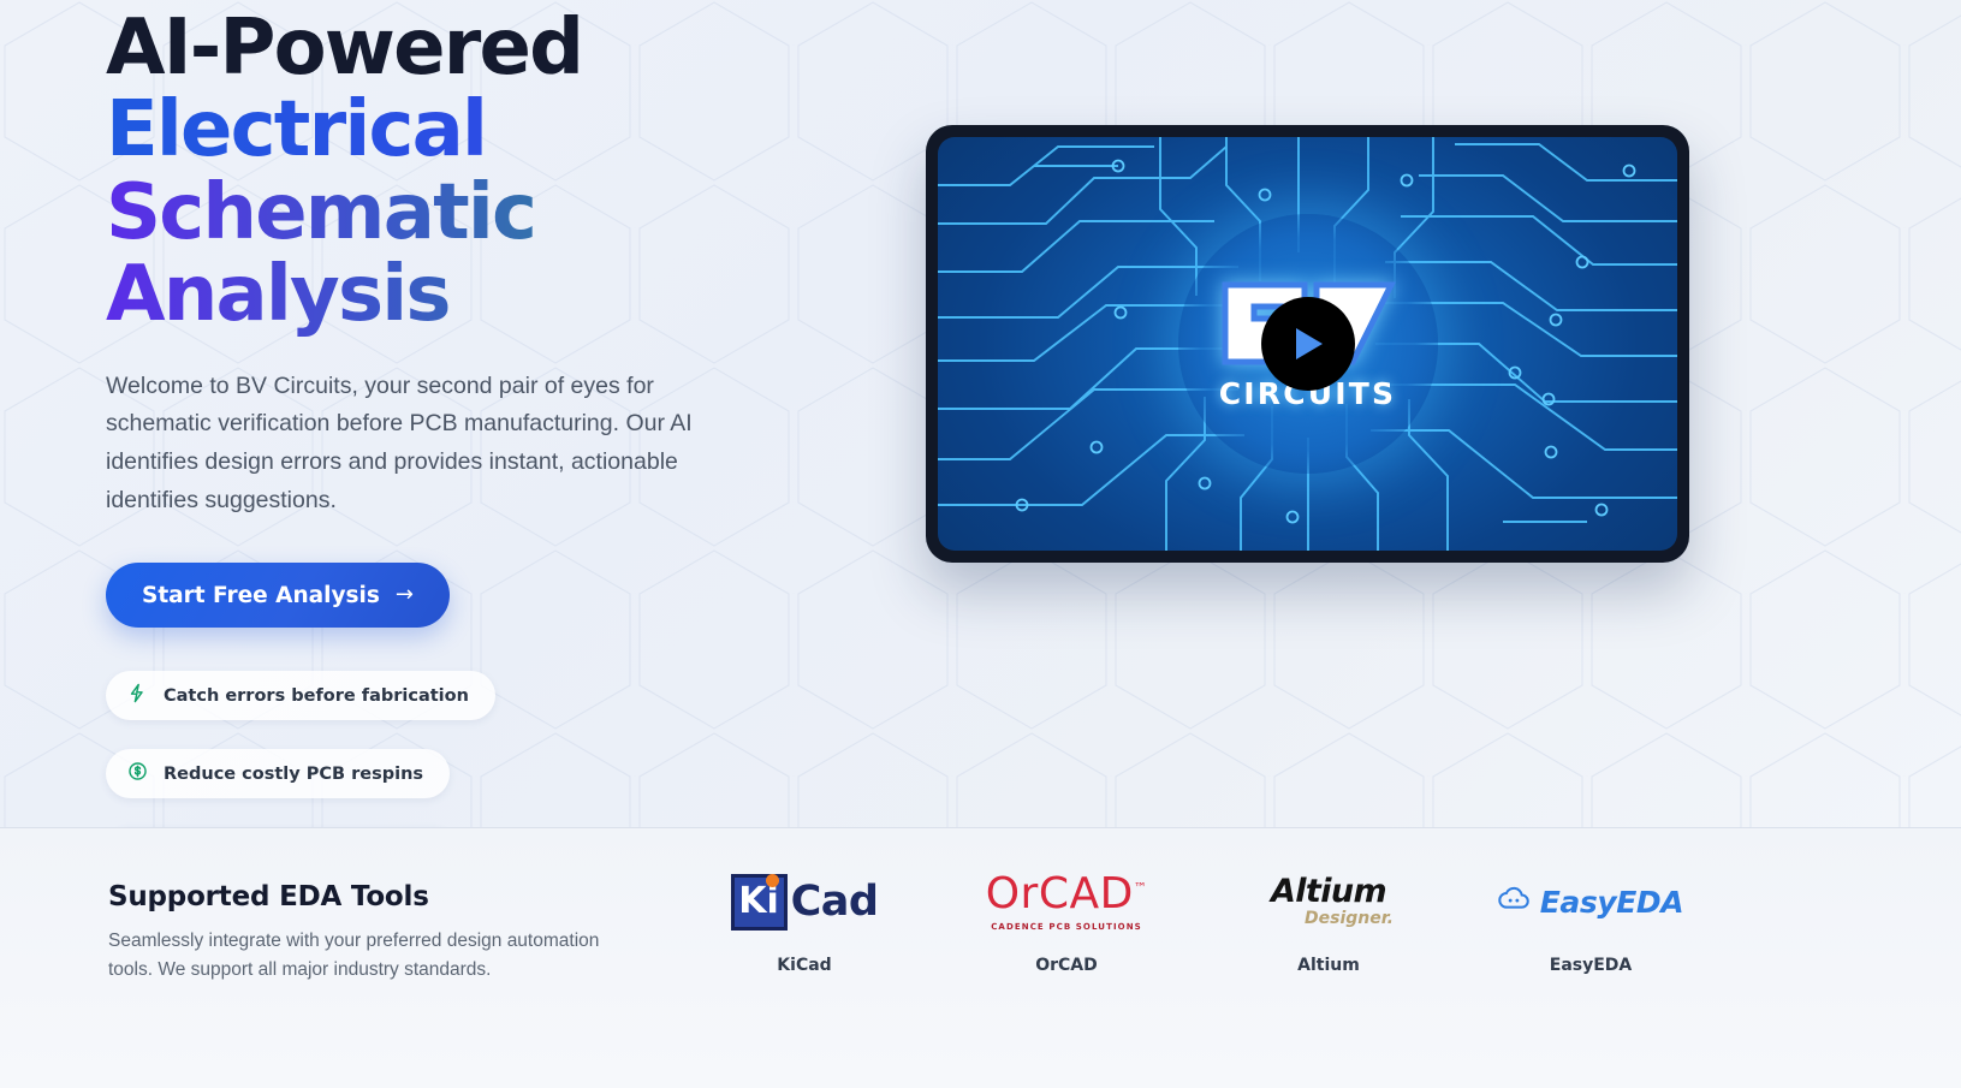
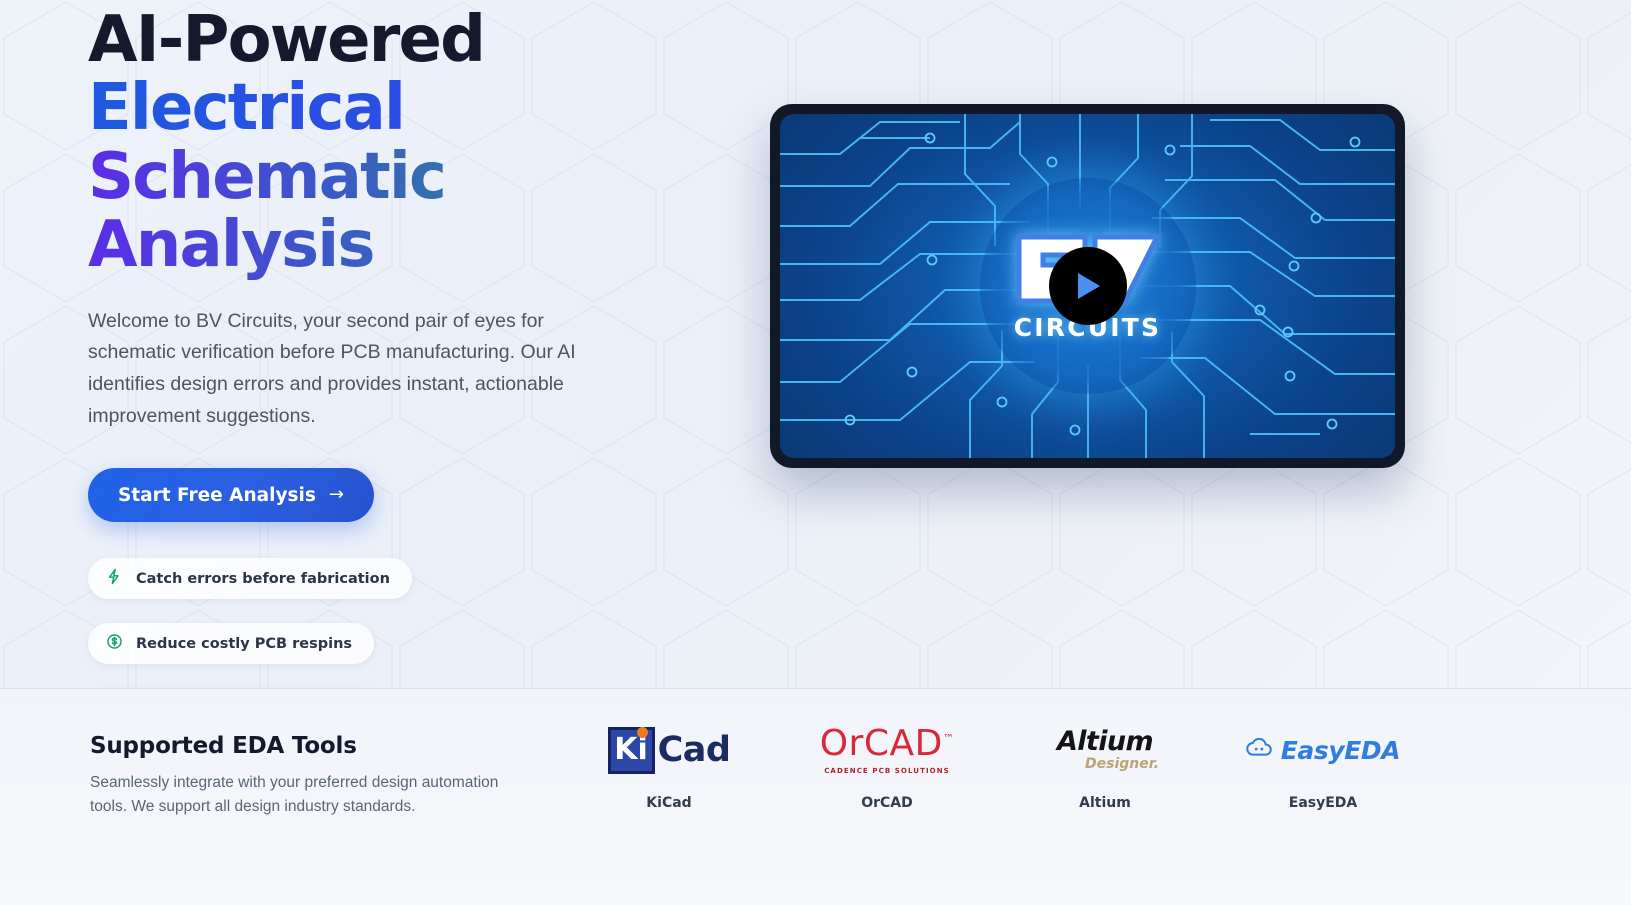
  AI-Powered
  Electrical
  Schematic Analysis
- Welcome to BV Circuits, your second pair of eyes for schematic verification before PCB manufacturing. Our AI identifies design errors and provides instant, actionable identifies suggestions.
+ Welcome to BV Circuits, your second pair of eyes for schematic verification before PCB manufacturing. Our AI identifies design errors and provides instant, actionable improvement suggestions.
  Start Free Analysis
  →
  Catch errors before fabrication
  Reduce costly PCB respins
  CIRCUITS
  Supported EDA Tools
- Seamlessly integrate with your preferred design automation tools. We support all major industry standards.
+ Seamlessly integrate with your preferred design automation tools. We support all design industry standards.
  Ki
  Cad
  KiCad
  OrCAD™
  CADENCE PCB SOLUTIONS
  OrCAD
  Altium
  Designer.
  Altium
  EasyEDA
  EasyEDA
